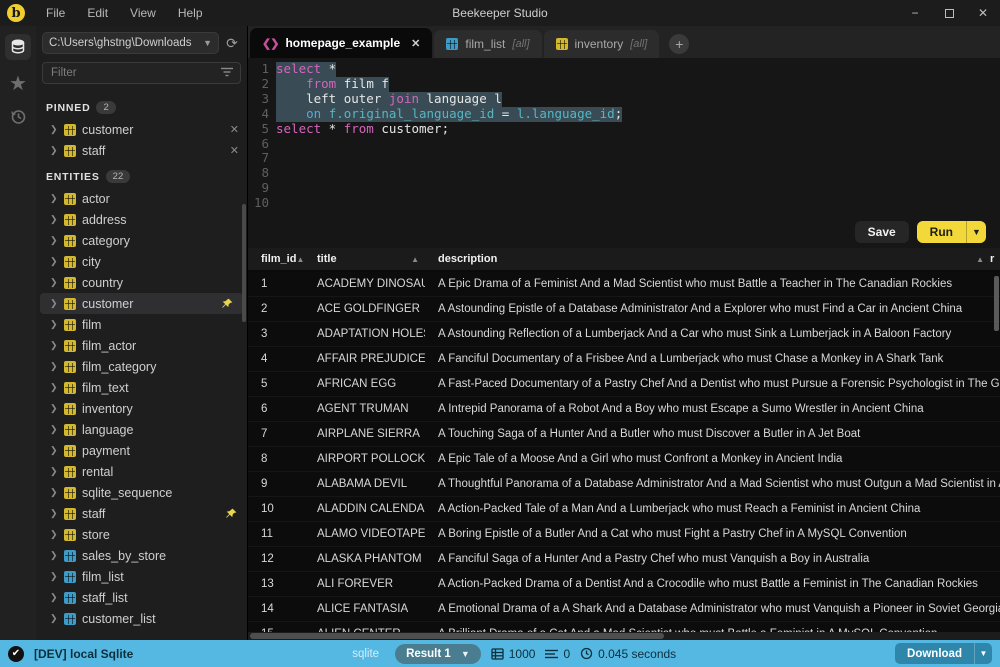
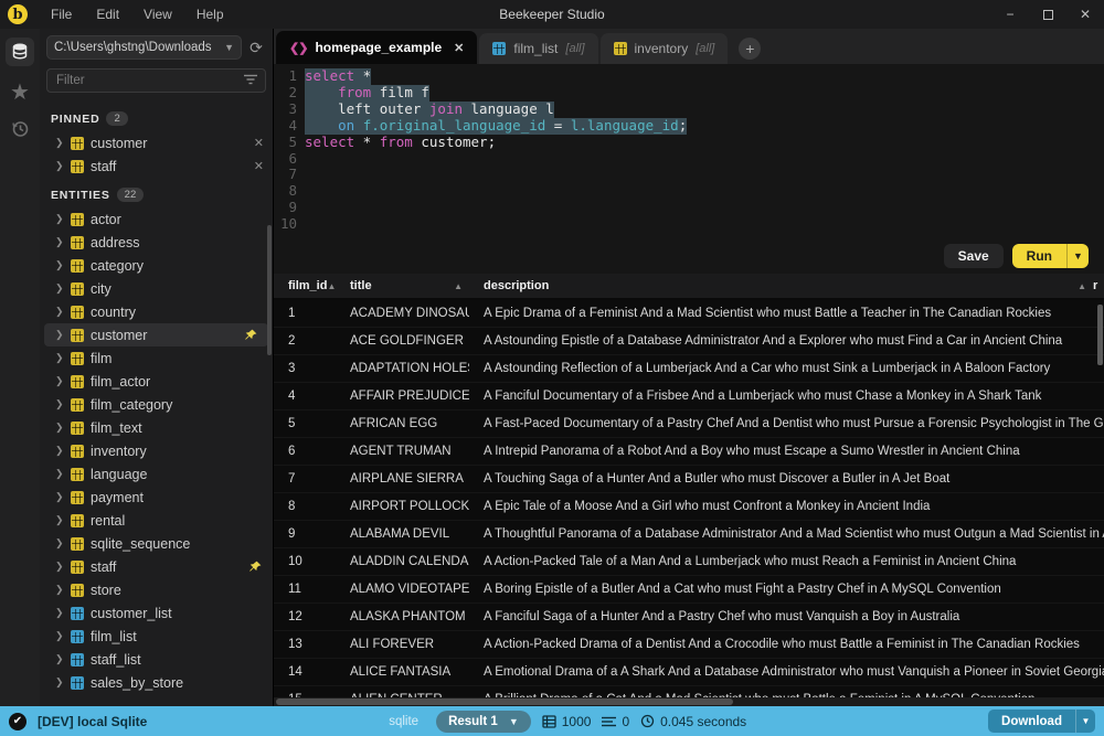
  b
  File
  Edit
  View
  Help
  Beekeeper Studio
  −
  ✕
  ★
  C:\Users\ghstng\Downloads
  ▼
  ⟳
  Filter
  PINNED
  2
  ❯
  customer
  ✕
  ❯
  staff
  ✕
  ENTITIES
  22
  ❯
  actor
  ❯
  address
  ❯
  category
  ❯
  city
  ❯
  country
  ❯
  customer
  ❯
  film
  ❯
  film_actor
  ❯
  film_category
  ❯
  film_text
  ❯
  inventory
  ❯
  language
  ❯
  payment
  ❯
  rental
  ❯
  sqlite_sequence
  ❯
  staff
  ❯
  store
  ❯
- sales_by_store
+ customer_list
  ❯
  film_list
  ❯
  staff_list
  ❯
- customer_list
+ sales_by_store
  ❮❯
  homepage_example
  ✕
  film_list
  [all]
  inventory
  [all]
  +
  1
  2
  3
  4
  5
  6
  7
  8
  9
  10
  select *
  from film f
  left outer join language l
  on f.original_language_id = l.language_id;
  select * from customer;
  Save
  Run
  ▼
  film_id
  ▲
  title
  ▲
  description
  ▲
  r
  1
  ACADEMY DINOSA
  A Epic Drama of a Feminist And a Mad Scientist who must Battle a Teacher in The Canadian Rockies
  2
  ACE GOLDFINGER
  A Astounding Epistle of a Database Administrator And a Explorer who must Find a Car in Ancient China
  3
  ADAPTATION HOLE
  A Astounding Reflection of a Lumberjack And a Car who must Sink a Lumberjack in A Baloon Factory
  4
  AFFAIR PREJUDICE
  A Fanciful Documentary of a Frisbee And a Lumberjack who must Chase a Monkey in A Shark Tank
  5
  AFRICAN EGG
  A Fast-Paced Documentary of a Pastry Chef And a Dentist who must Pursue a Forensic Psychologist in The G
  6
  AGENT TRUMAN
  A Intrepid Panorama of a Robot And a Boy who must Escape a Sumo Wrestler in Ancient China
  7
  AIRPLANE SIERRA
  A Touching Saga of a Hunter And a Butler who must Discover a Butler in A Jet Boat
  8
  AIRPORT POLLOCK
  A Epic Tale of a Moose And a Girl who must Confront a Monkey in Ancient India
  9
  ALABAMA DEVIL
  A Thoughtful Panorama of a Database Administrator And a Mad Scientist who must Outgun a Mad Scientist in
  10
  ALADDIN CALENDA
  A Action-Packed Tale of a Man And a Lumberjack who must Reach a Feminist in Ancient China
  11
  ALAMO VIDEOTAPE
  A Boring Epistle of a Butler And a Cat who must Fight a Pastry Chef in A MySQL Convention
  12
  ALASKA PHANTOM
  A Fanciful Saga of a Hunter And a Pastry Chef who must Vanquish a Boy in Australia
  13
  ALI FOREVER
  A Action-Packed Drama of a Dentist And a Crocodile who must Battle a Feminist in The Canadian Rockies
  14
  ALICE FANTASIA
  A Emotional Drama of a A Shark And a Database Administrator who must Vanquish a Pioneer in Soviet Georgi
  ✔
  [DEV] local Sqlite
  sqlite
  Result 1
  ▼
  1000
  0
  0.045 seconds
  Download
  ▼
